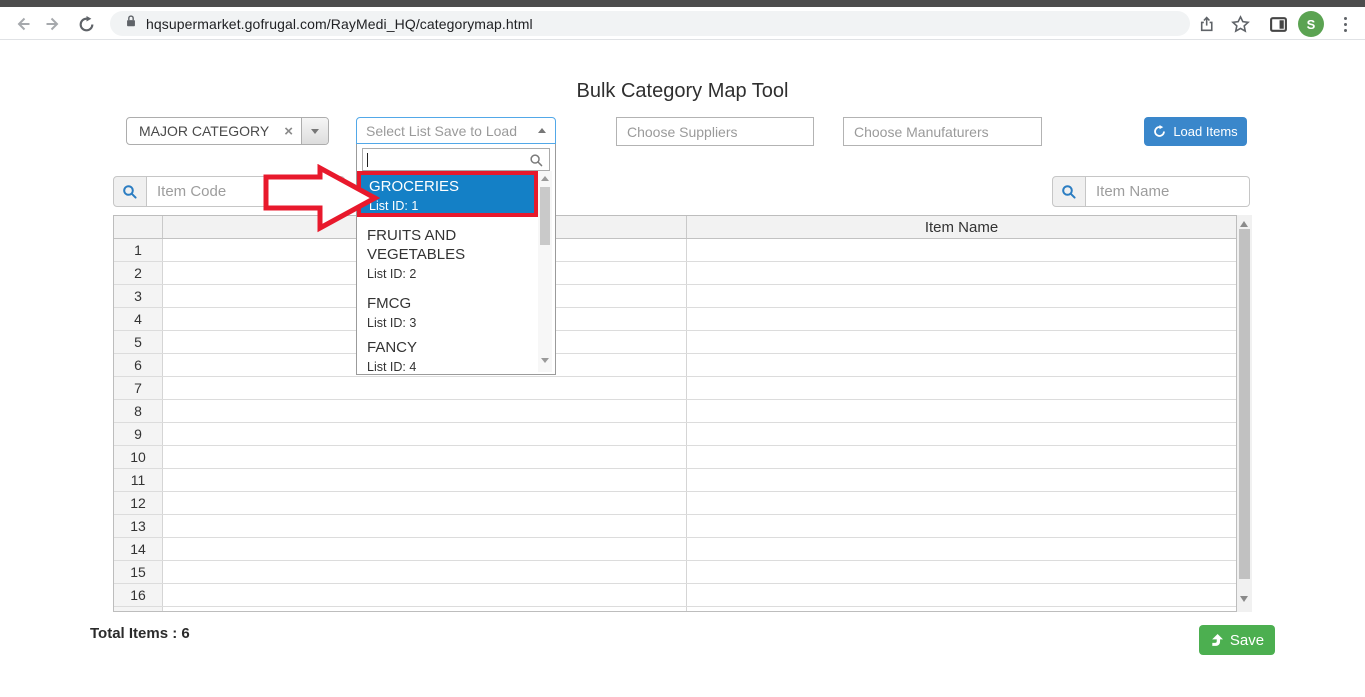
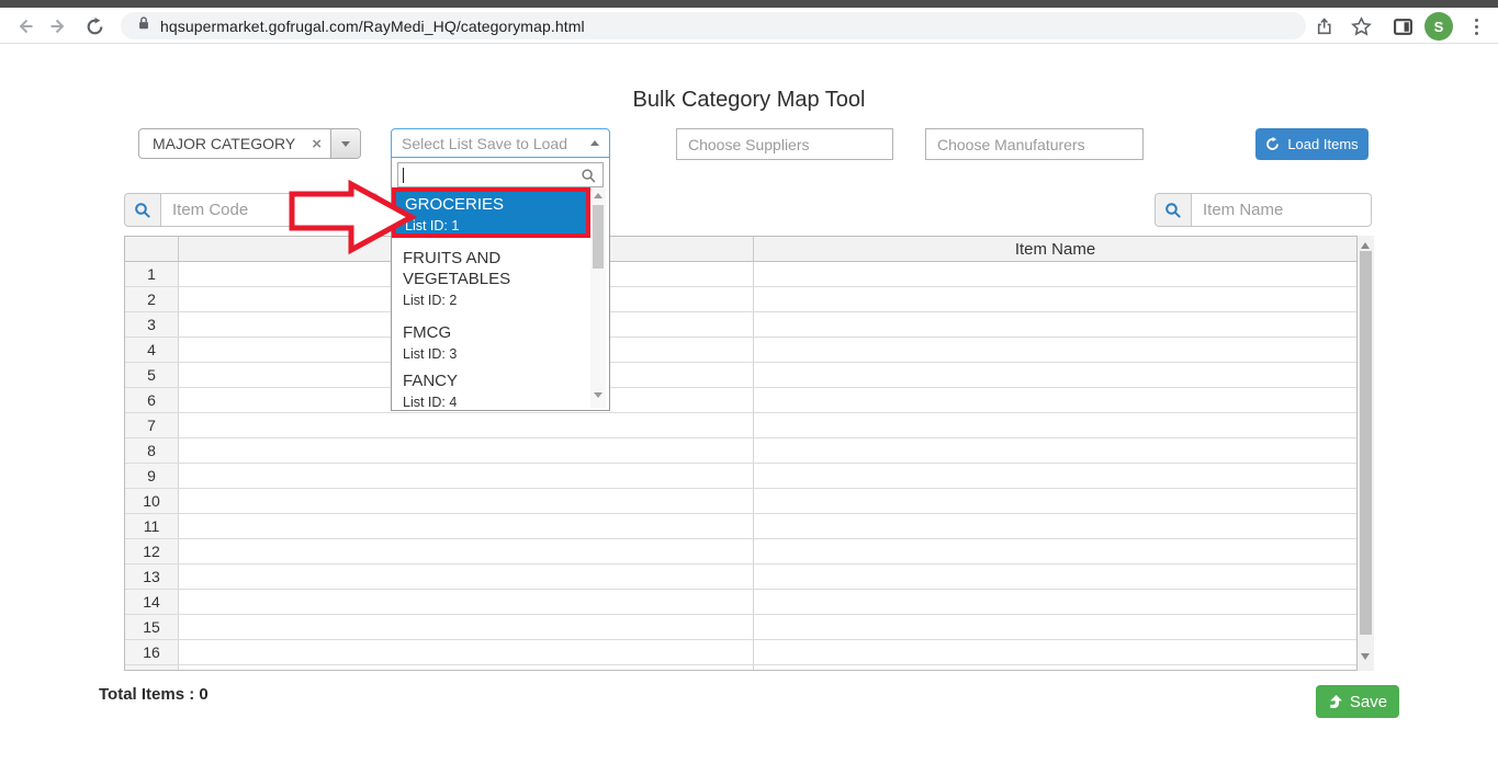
  hqsupermarket.gofrugal.com/RayMedi_HQ/categorymap.html
  S
  Bulk Category Map Tool
  MAJOR CATEGORY
  ×
  Select List Save to Load
  Choose Suppliers
  Choose Manufaturers
  Load Items
  Item Code
  Item Name
  Item Name
  1
  2
  3
  4
  5
  6
  7
  8
  9
  10
  11
  12
  13
  14
  15
  16
  GROCERIES
  List ID: 1
  FRUITS AND VEGETABLES
  List ID: 2
  FMCG
  List ID: 3
  FANCY
  List ID: 4
- Total Items : 6
+ Total Items : 0
  Save
